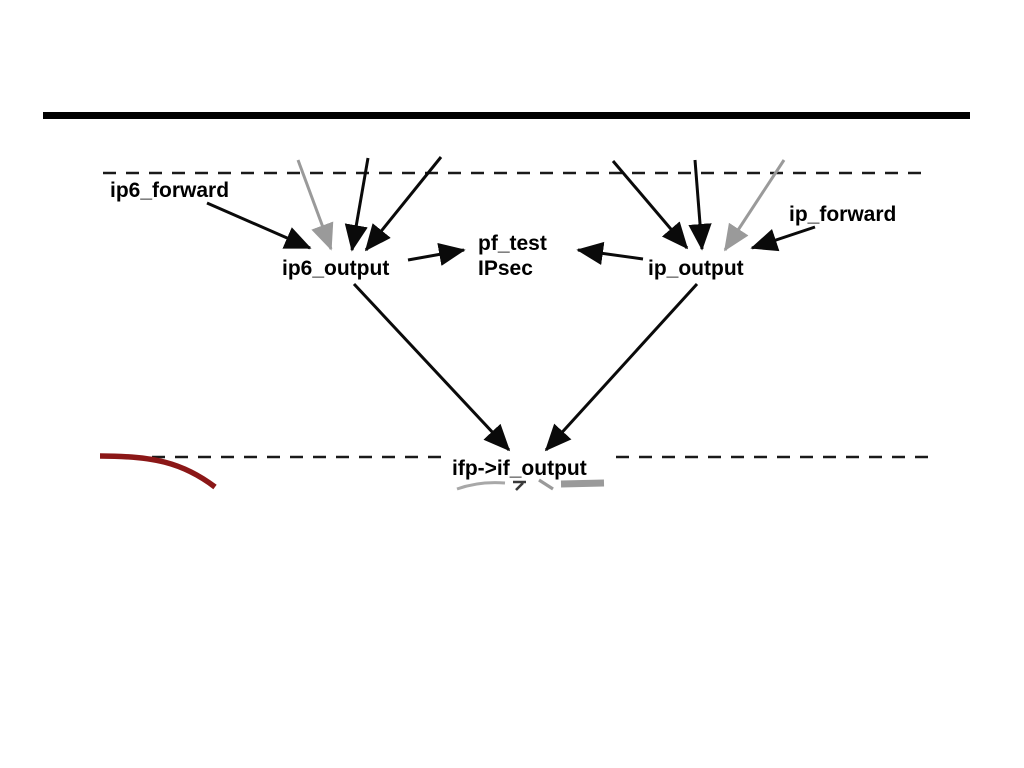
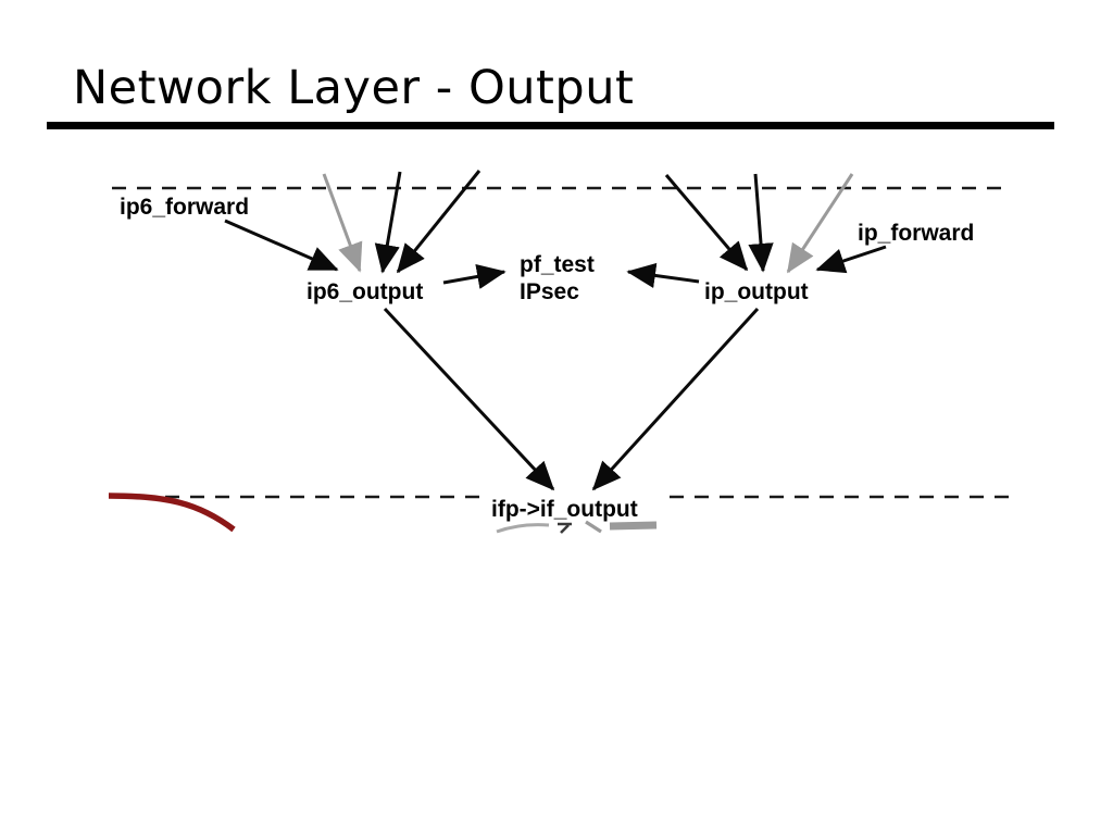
+ Network Layer - Output
  ip6_forward
  ip_forward
  ip6_output
  ip_output
  pf_test
  IPsec
  ifp->if_output
